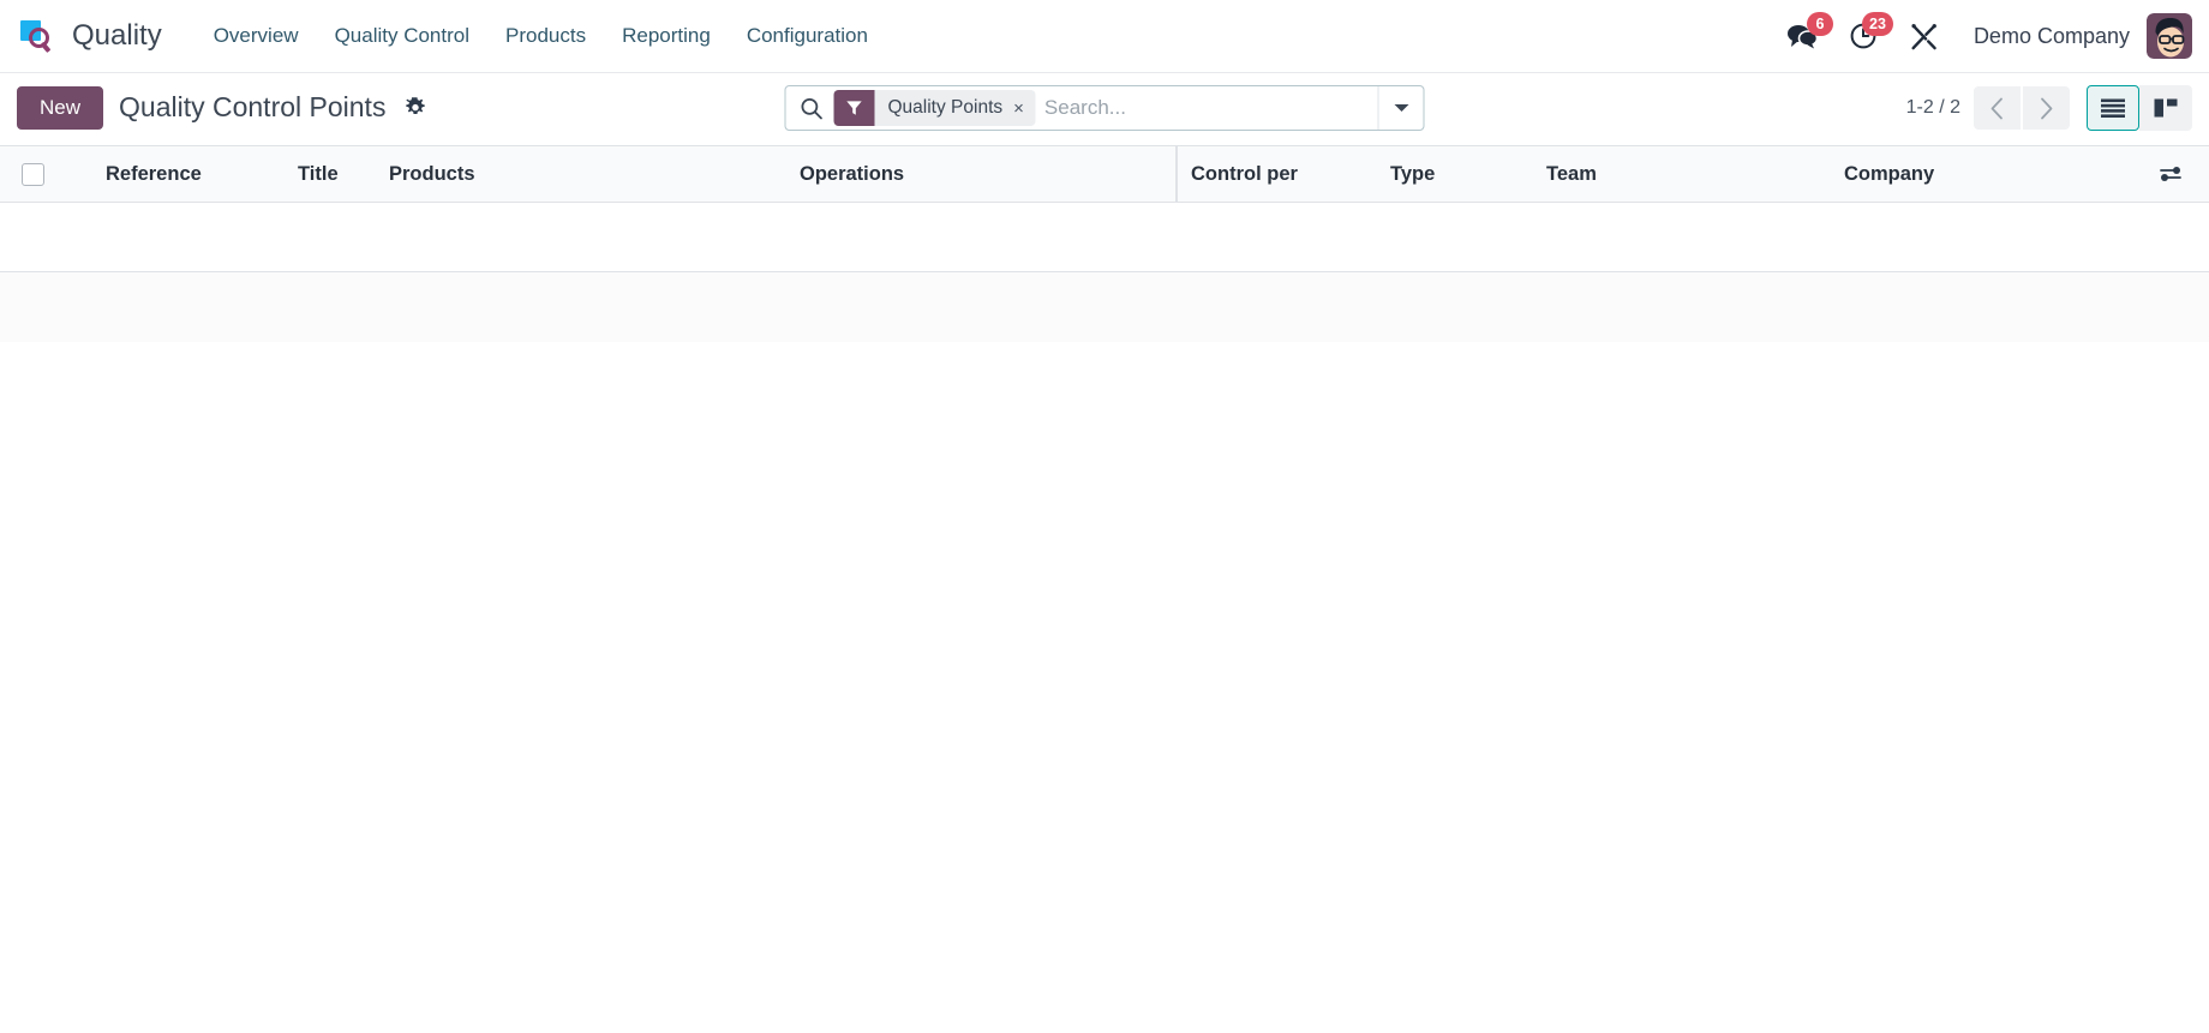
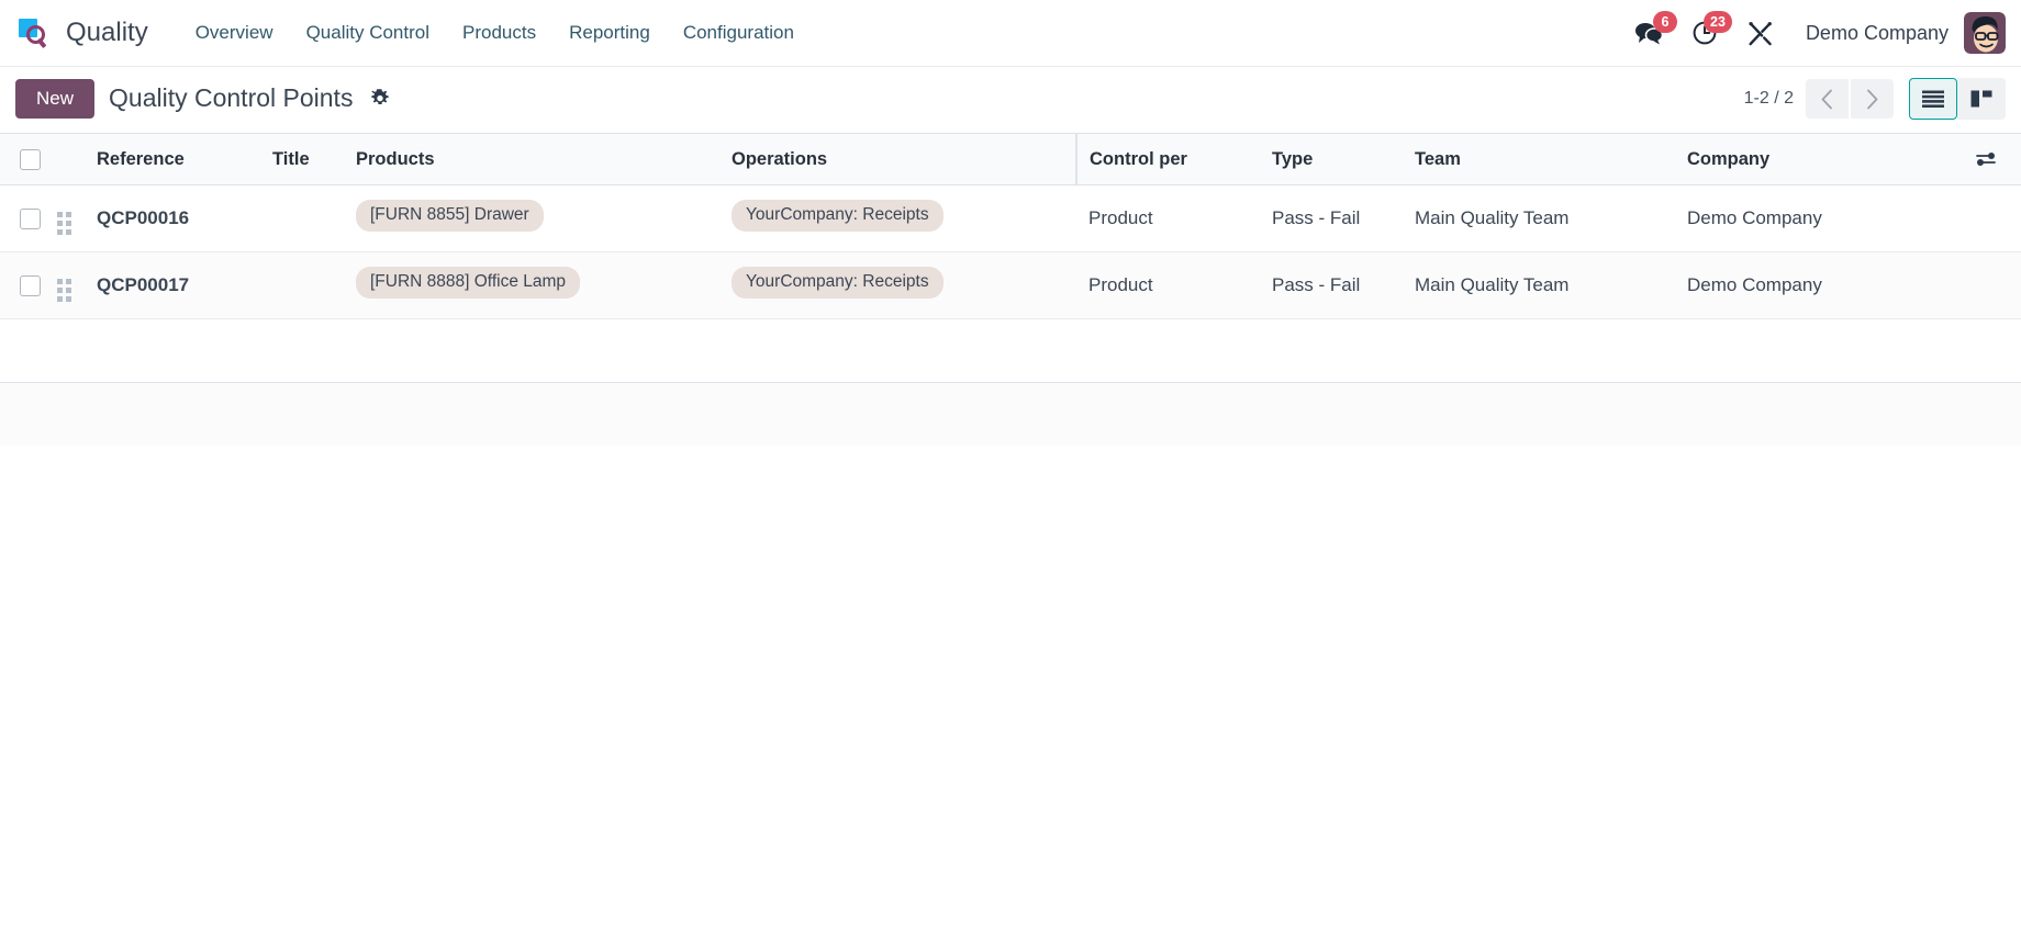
  Quality
  Overview
  Quality Control
  Products
  Reporting
  Configuration
  6
  23
  Demo Company
  New
  Quality Control Points
- Quality Points
- ×
- Search...
  1-2 / 2
  		Reference	Title	Products	Operations	Control per	Type	Team	Company
+ 		QCP00016		[FURN 8855] Drawer	YourCompany: Receipts	Product	Pass - Fail	Main Quality Team	Demo Company
+ 		QCP00017		[FURN 8888] Office Lamp	YourCompany: Receipts	Product	Pass - Fail	Main Quality Team	Demo Company
